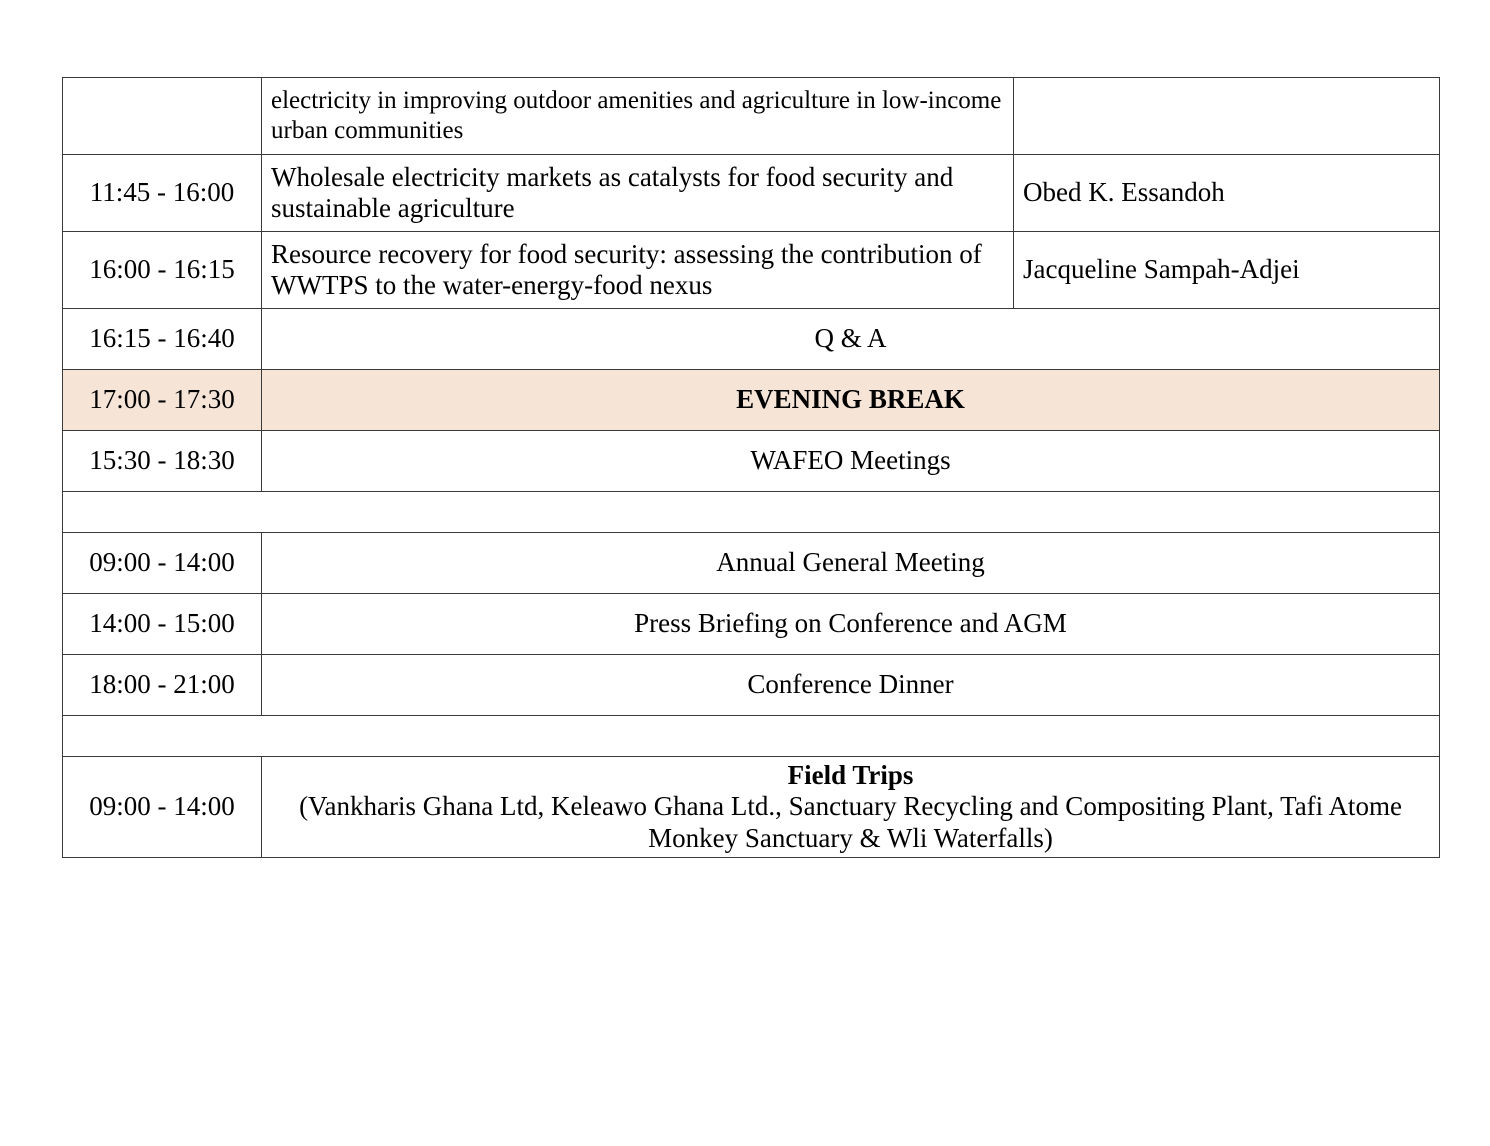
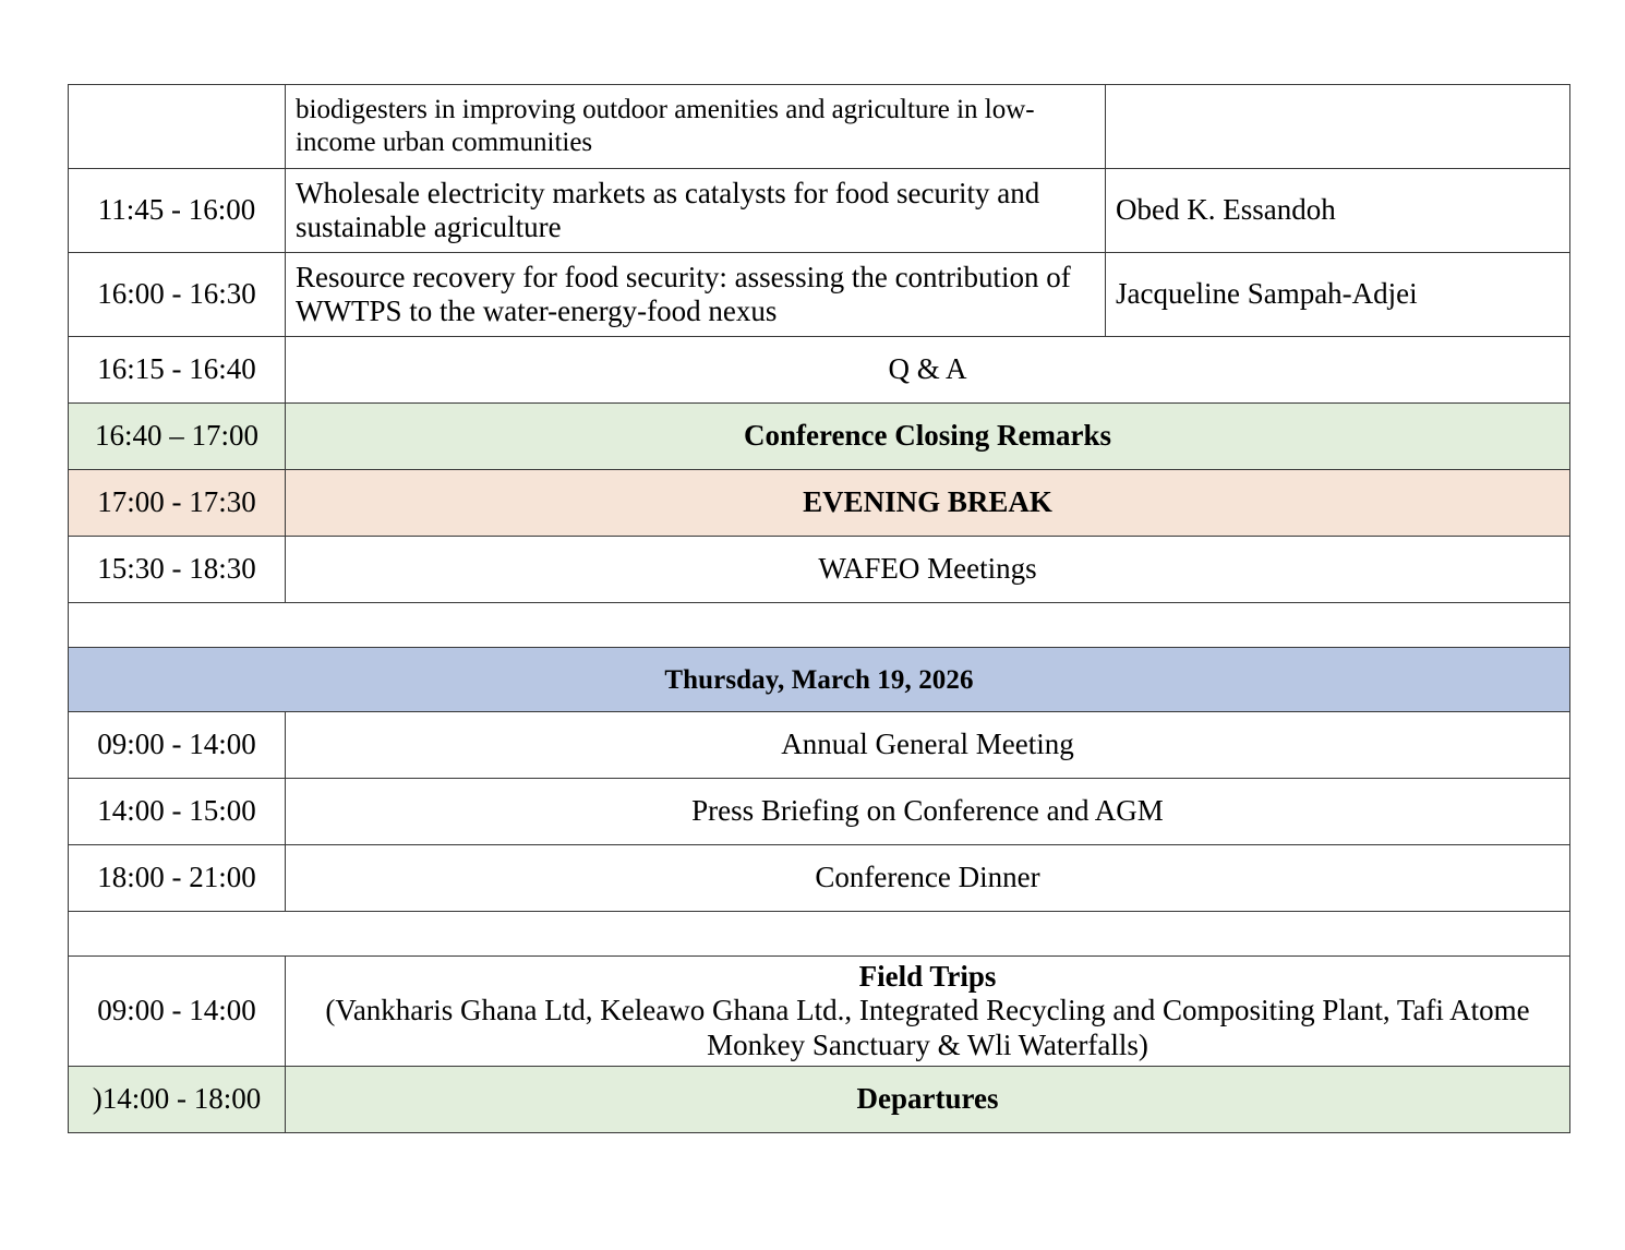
- 	electricity in improving outdoor amenities and agriculture in low-income urban communities
+ 	biodigesters in improving outdoor amenities and agriculture in low-income urban communities
  11:45 - 16:00	Wholesale electricity markets as catalysts for food security and sustainable agriculture	Obed K. Essandoh
- 16:00 - 16:15	Resource recovery for food security: assessing the contribution of WWTPS to the water-energy-food nexus	Jacqueline Sampah-Adjei
+ 16:00 - 16:30	Resource recovery for food security: assessing the contribution of WWTPS to the water-energy-food nexus	Jacqueline Sampah-Adjei
  16:15 - 16:40	Q & A
+ 16:40 – 17:00	Conference Closing Remarks
  17:00 - 17:30	EVENING BREAK
  15:30 - 18:30	WAFEO Meetings
+ Thursday, March 19, 2026
  09:00 - 14:00	Annual General Meeting
  14:00 - 15:00	Press Briefing on Conference and AGM
  18:00 - 21:00	Conference Dinner
- 09:00 - 14:00	Field Trips (Vankharis Ghana Ltd, Keleawo Ghana Ltd., Sanctuary Recycling and Compositing Plant, Tafi Atome Monkey Sanctuary & Wli Waterfalls)
+ 09:00 - 14:00	Field Trips (Vankharis Ghana Ltd, Keleawo Ghana Ltd., Integrated Recycling and Compositing Plant, Tafi Atome Monkey Sanctuary & Wli Waterfalls)
+ )14:00 - 18:00	Departures
